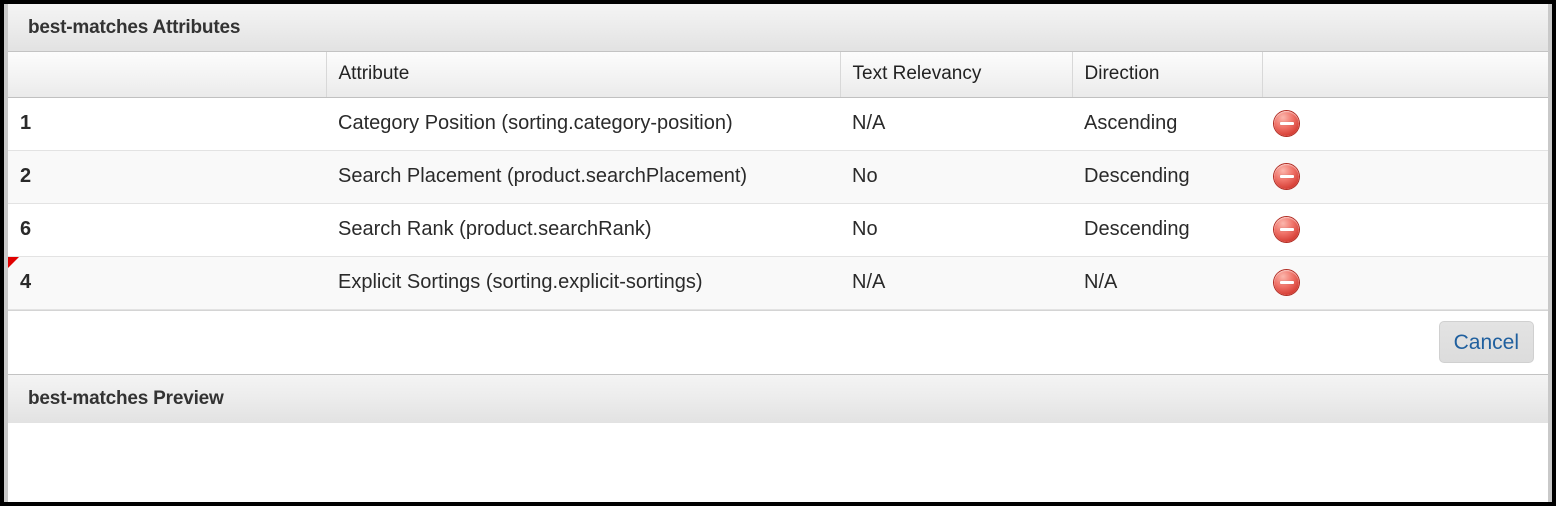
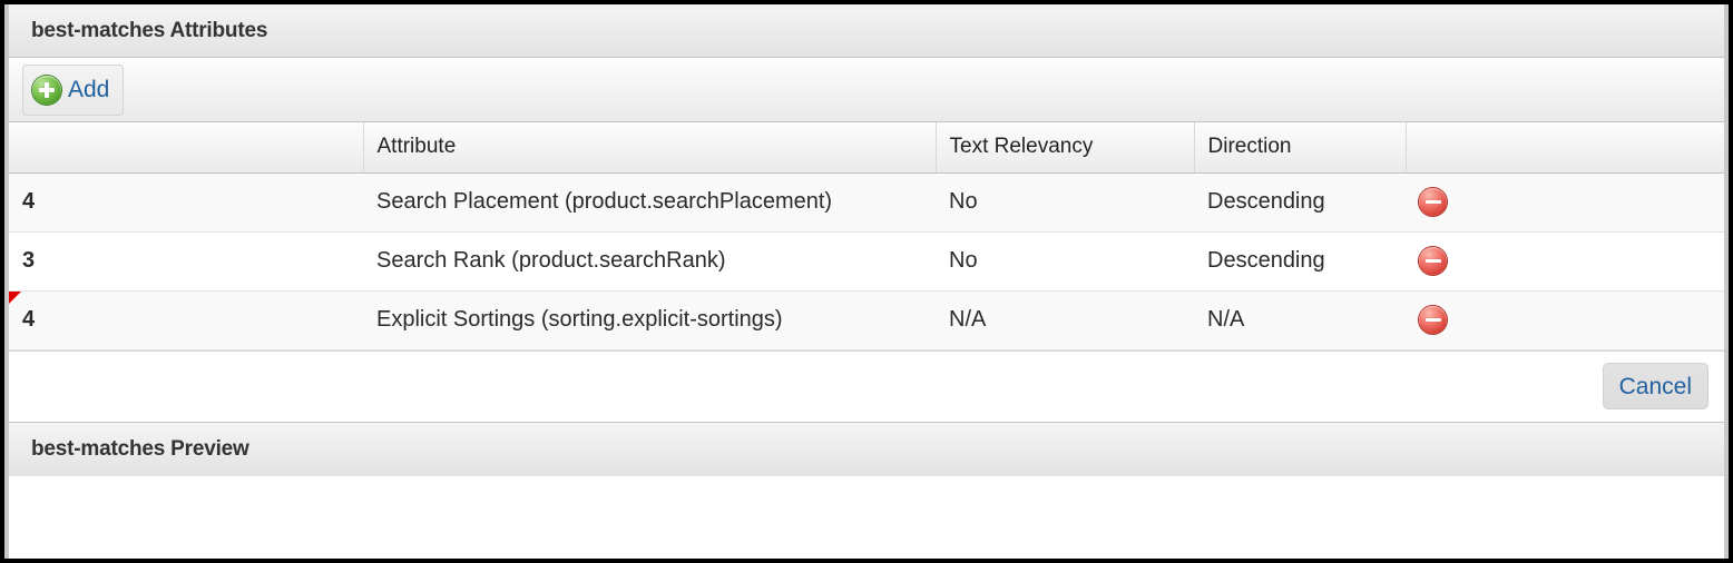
  best-matches Attributes
+ Add
  	Attribute	Text Relevancy	Direction
- 1	Category Position (sorting.category-position)	N/A	Ascending
- 2	Search Placement (product.searchPlacement)	No	Descending
+ 4	Search Placement (product.searchPlacement)	No	Descending
- 6	Search Rank (product.searchRank)	No	Descending
+ 3	Search Rank (product.searchRank)	No	Descending
  4	Explicit Sortings (sorting.explicit-sortings)	N/A	N/A
  Cancel
  best-matches Preview
